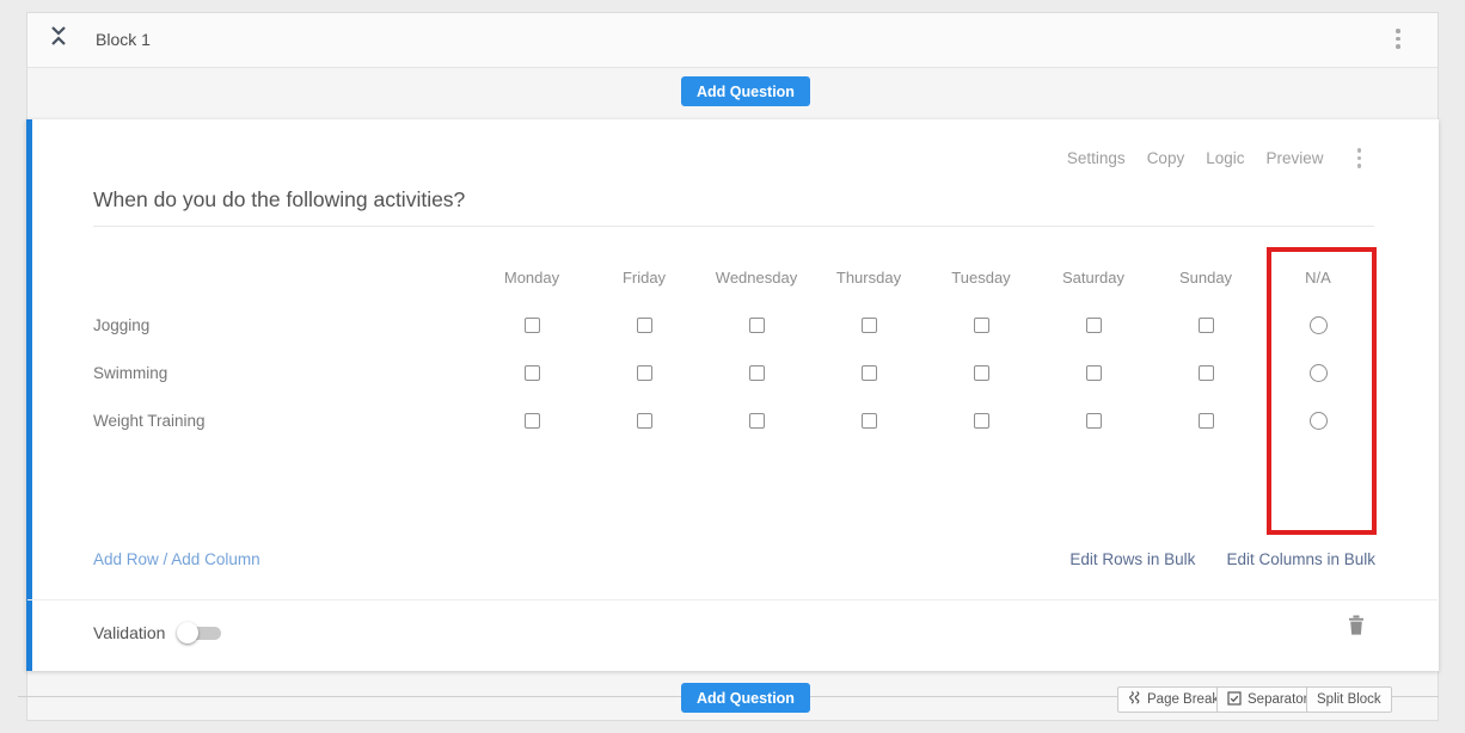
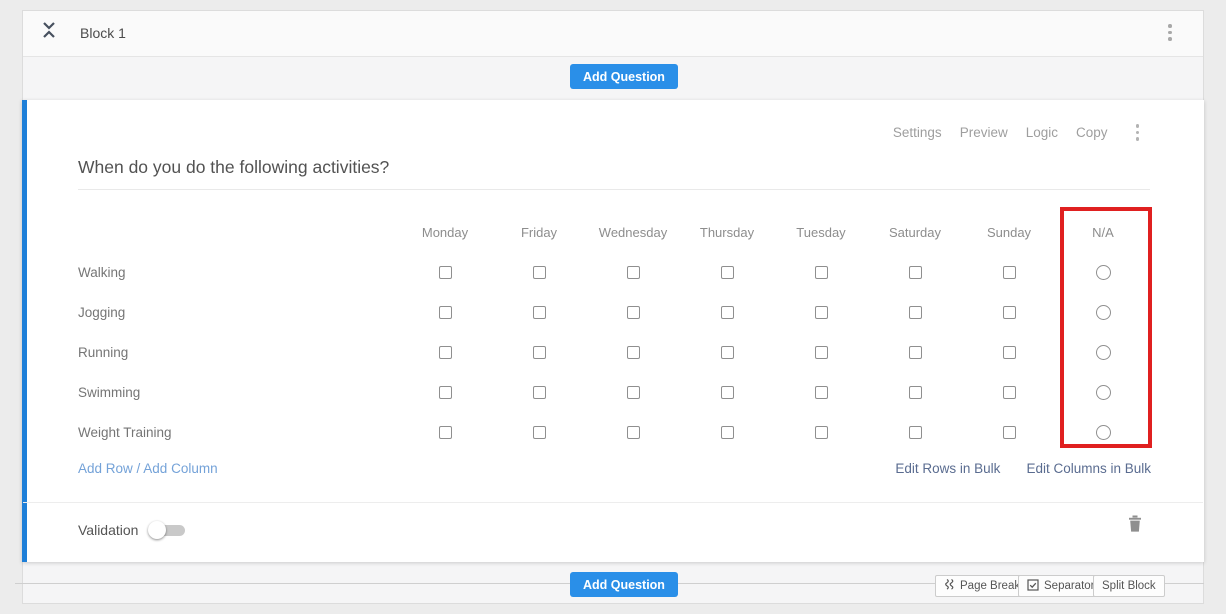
  Block 1
  Add Question
  Settings
- Copy
+ Preview
  Logic
- Preview
+ Copy
  When do you do the following activities?
  Monday
  Friday
  Wednesday
  Thursday
  Tuesday
  Saturday
  Sunday
  N/A
+ Walking
  Jogging
+ Running
  Swimming
  Weight Training
  Add Row / Add Column
  Edit Rows in Bulk
  Edit Columns in Bulk
  Validation
  Add Question
  Page Brea
  Separato
  Split Block
